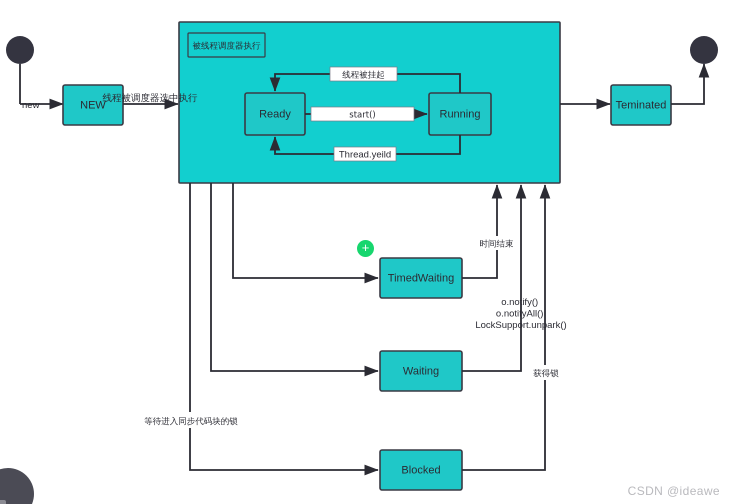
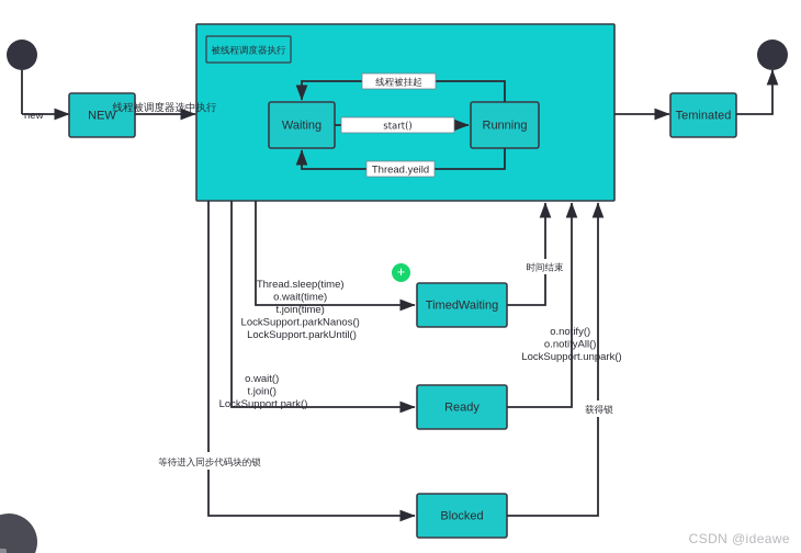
  被线程调度器执行
  new
  NEW
  线程被调度器选中执行
- Ready
+ Waiting
  Running
  线程被挂起
  start()
  Thread.yeild
  Teminated
  TimedWaiting
+ Thread.sleep(time) o.wait(time) t.join(time) LockSupport.parkNanos() LockSupport.parkUntil()
  时间结束
- Waiting
+ Ready
+ o.wait() t.join() LockSupport.park()
  o.notify() o.notifyAll() LockSupport.unark()
  Blocked
  等待进入同步代码块的锁
  获得锁
  +
  CSDN @ideawe
